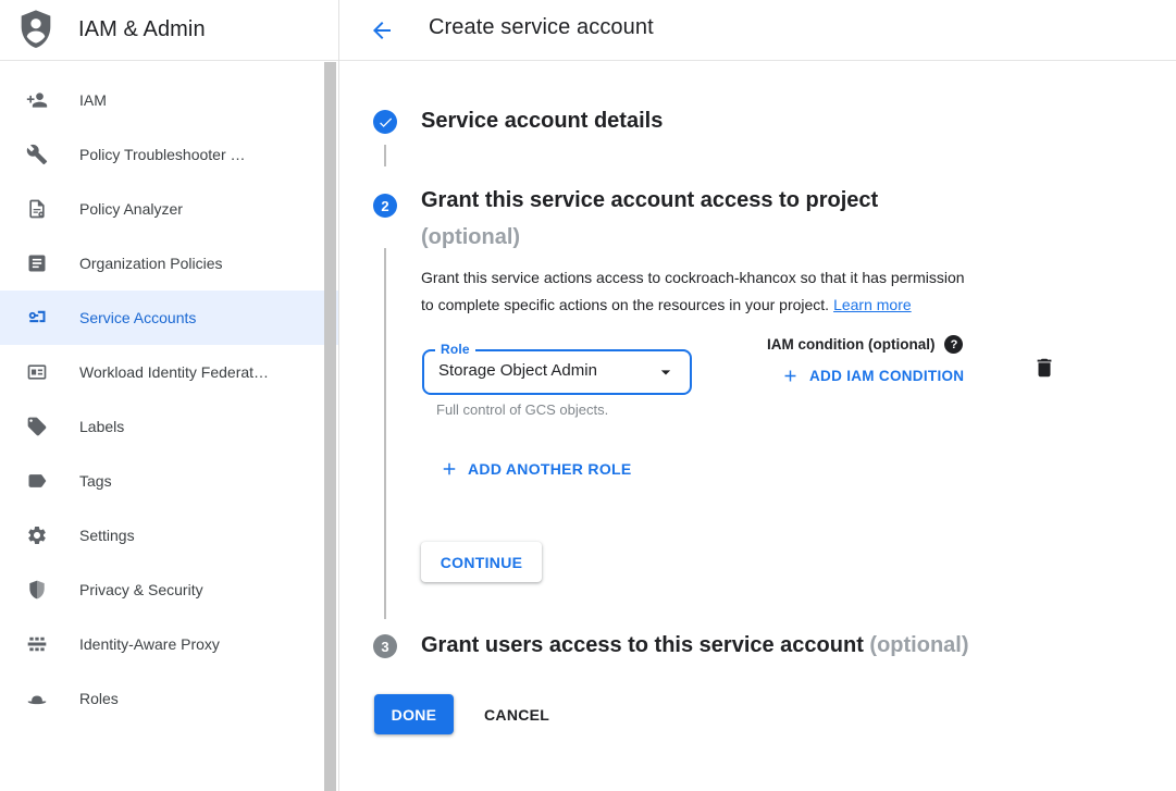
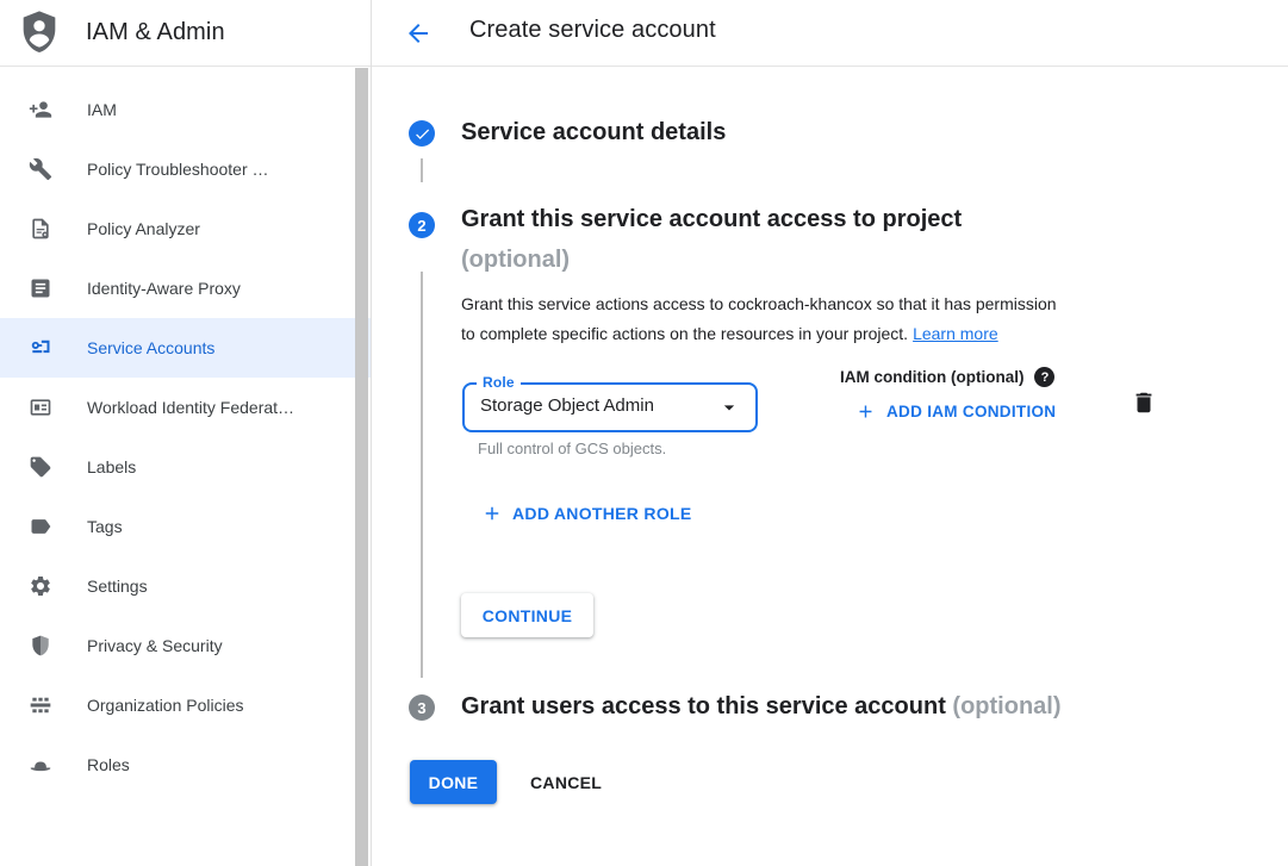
  IAM & Admin
  IAM
  Policy Troubleshooter …
  Policy Analyzer
- Organization Policies
+ Identity-Aware Proxy
  Service Accounts
  Workload Identity Federat…
  Labels
  Tags
  Settings
  Privacy & Security
- Identity-Aware Proxy
+ Organization Policies
  Roles
  Create service account
  Service account details
  2
  Grant this service account access to project
  (optional)
  Grant this service actions access to cockroach-khancox so that it has permission
  to complete specific actions on the resources in your project. Learn more
  Role
  Storage Object Admin
  Full control of GCS objects.
  IAM condition (optional)
  ADD IAM CONDITION
  ADD ANOTHER ROLE
  CONTINUE
  3
  Grant users access to this service account (optional)
  DONE
  CANCEL
